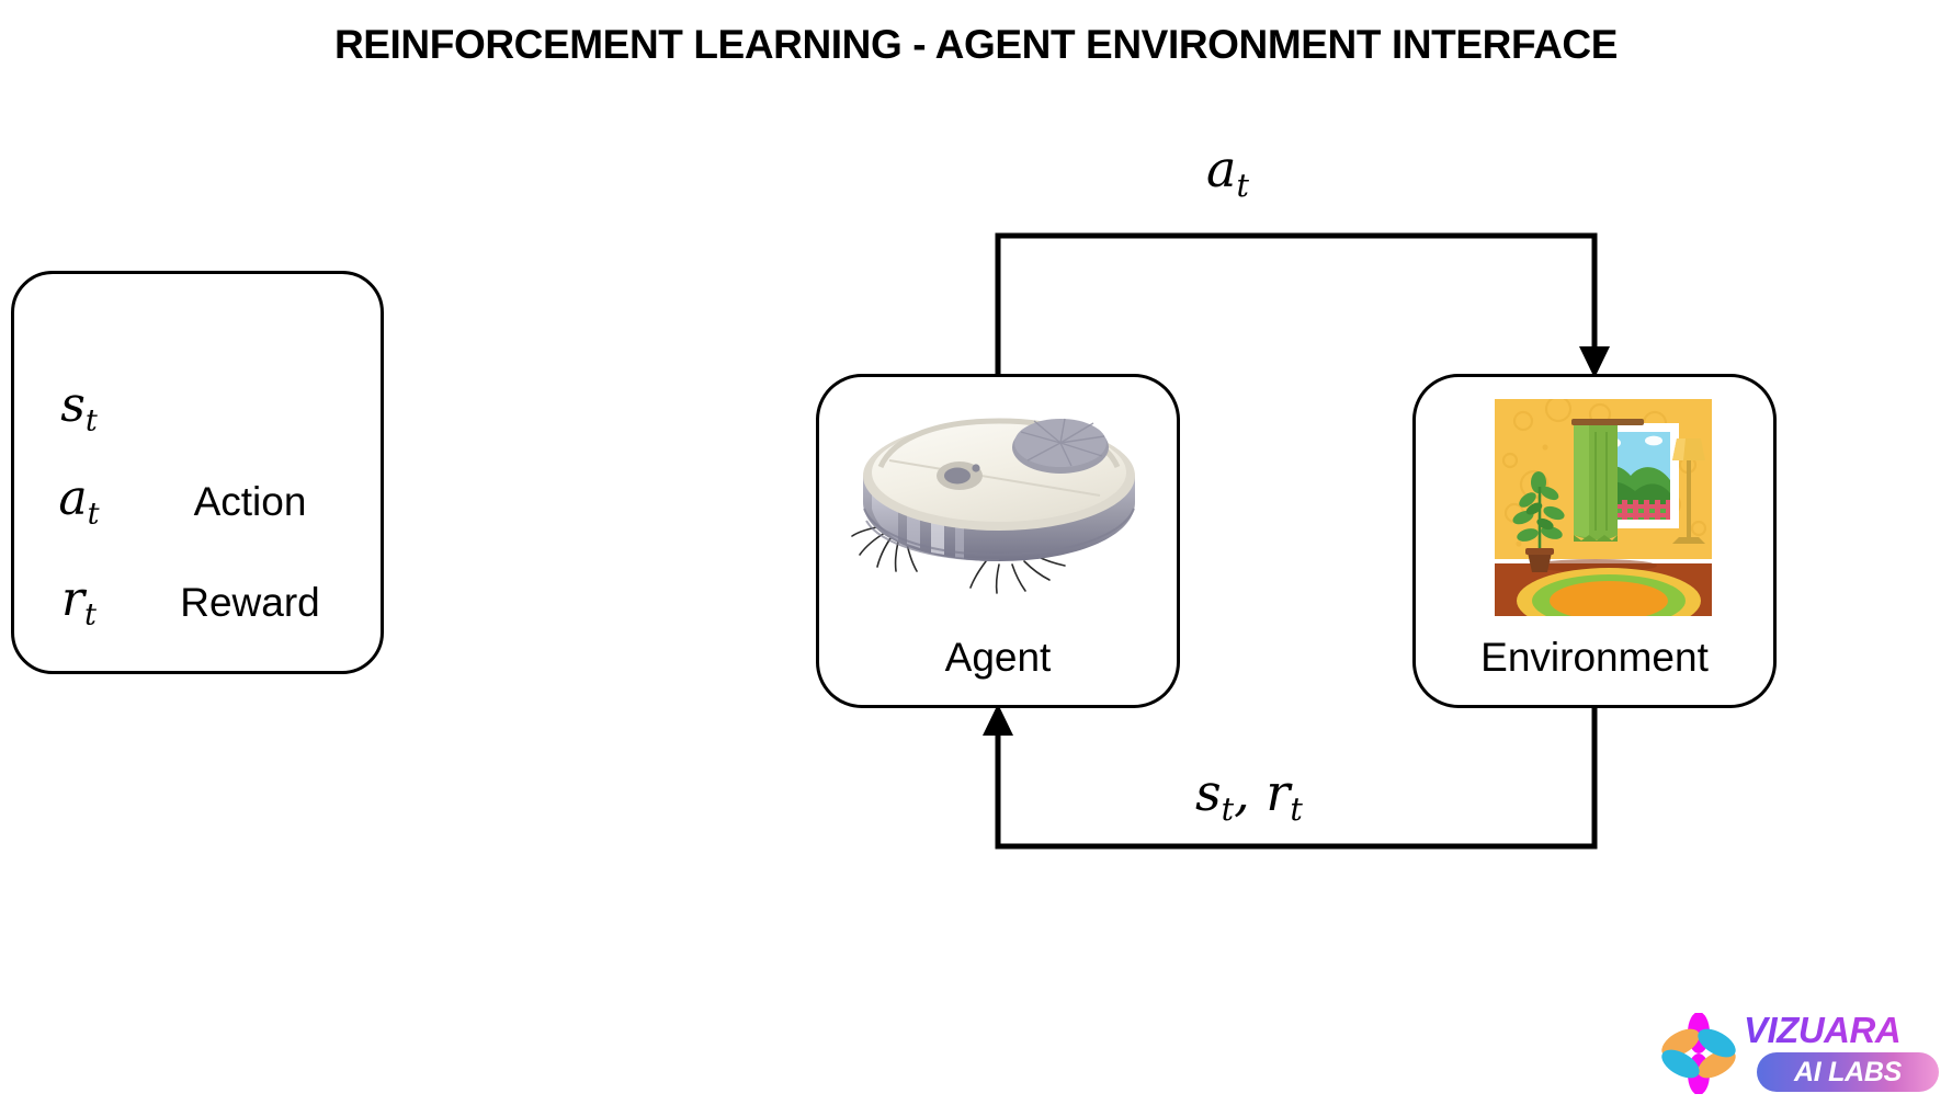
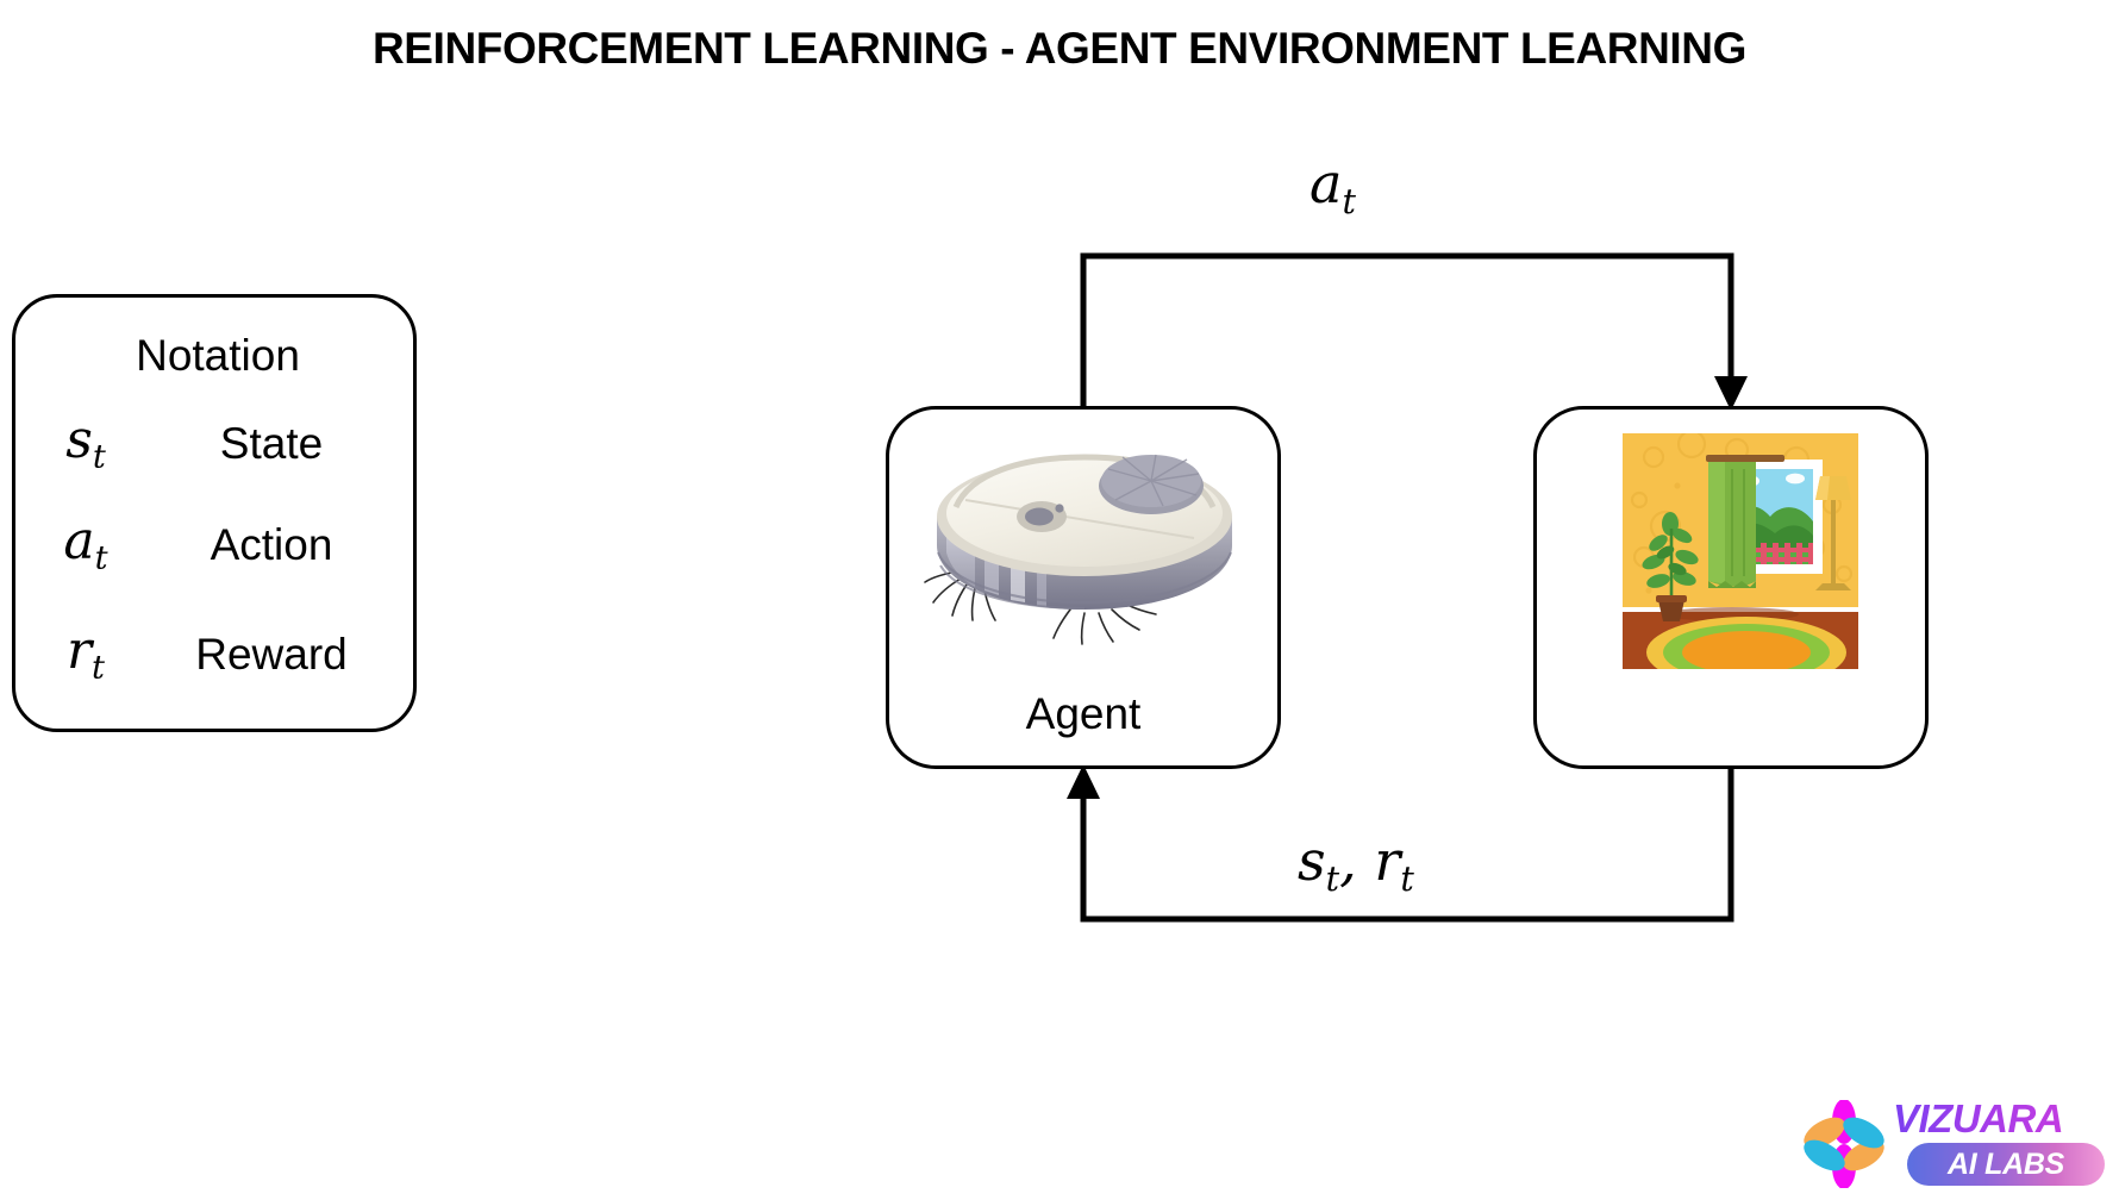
- REINFORCEMENT LEARNING - AGENT ENVIRONMENT INTERFACE
+ REINFORCEMENT LEARNING - AGENT ENVIRONMENT LEARNING
+ Notation
  st
+ State
  at
  Action
  rt
  Reward
  Agent
- Environment
  at
  st, rt
  VIZUARA
  AI LABS
